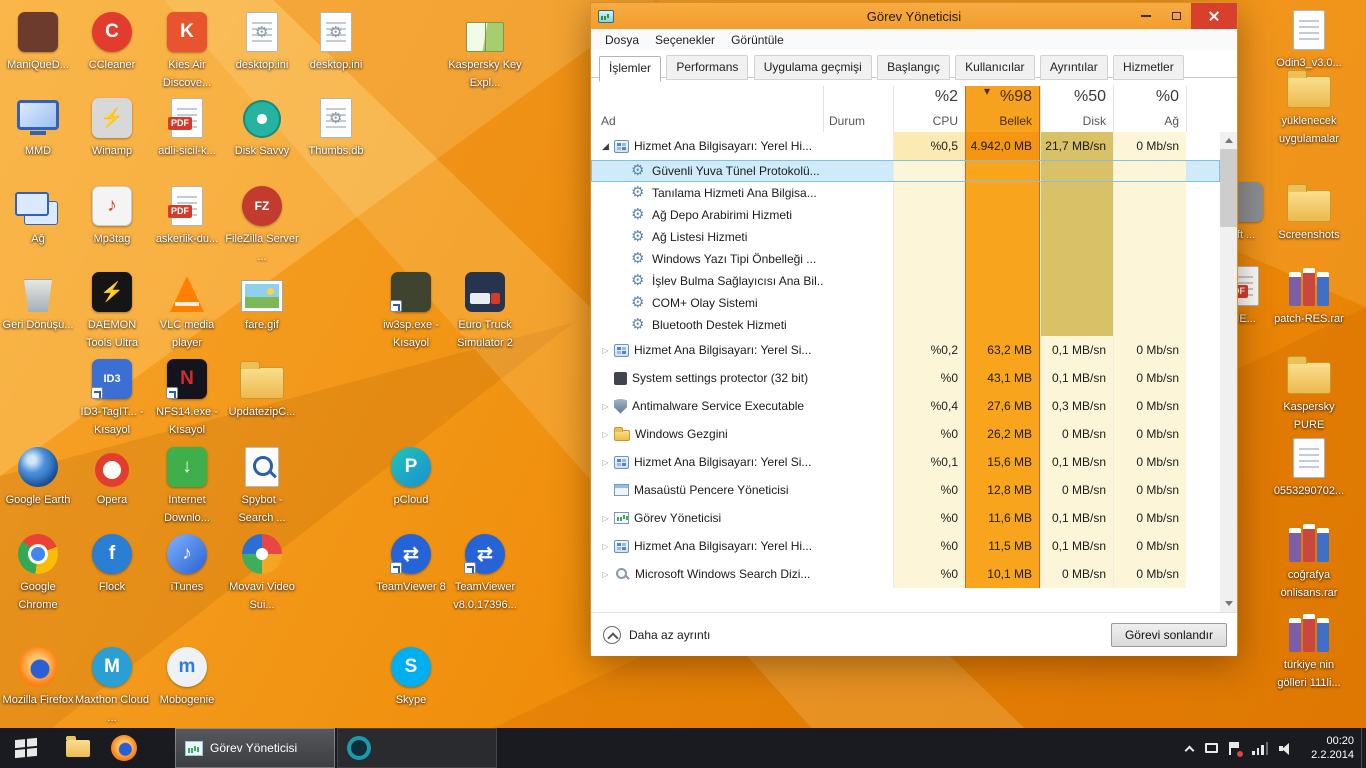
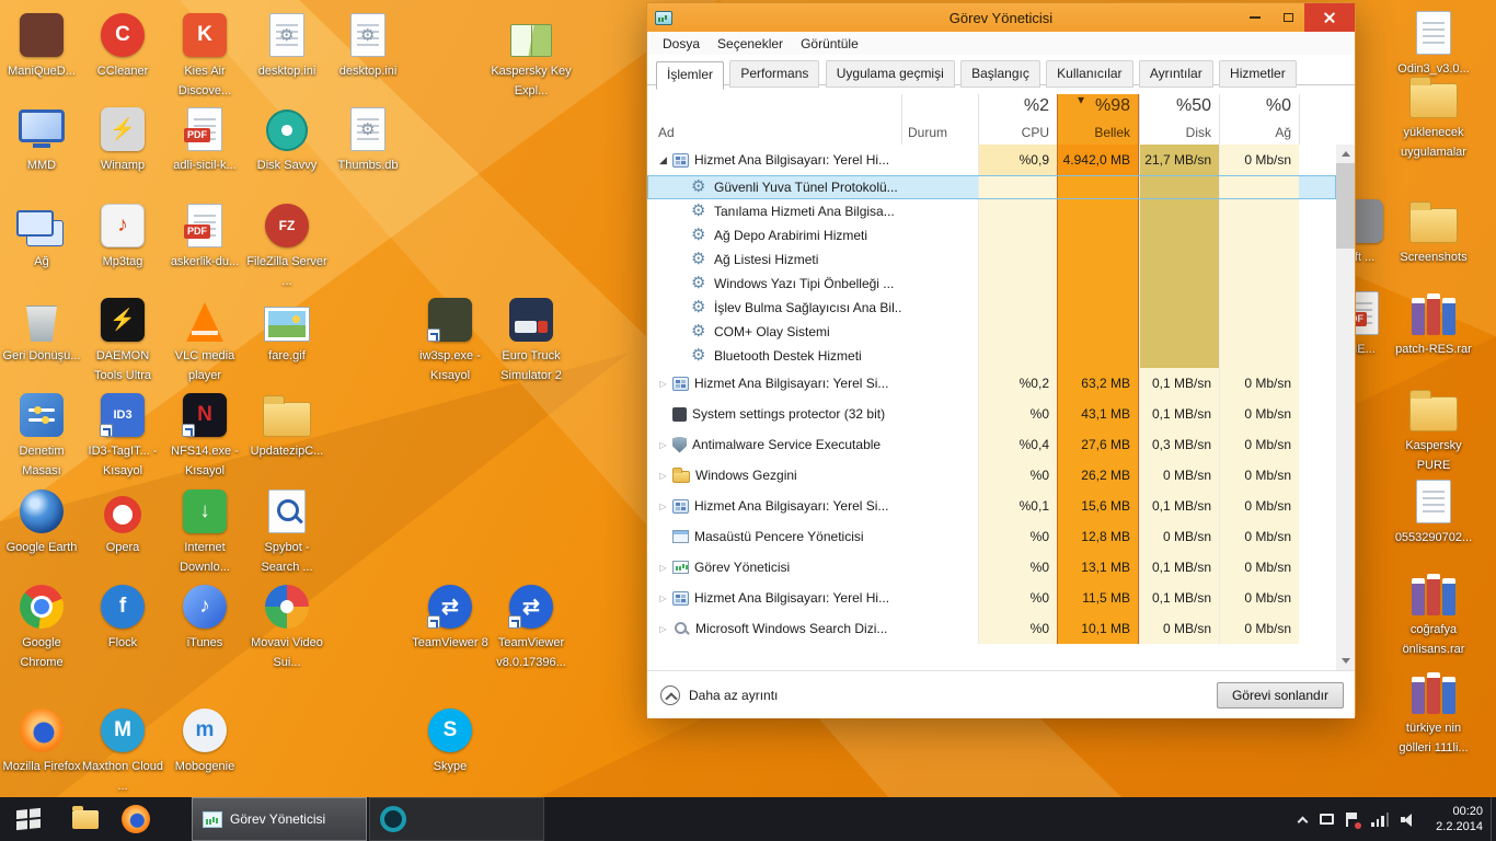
  ManiQueD...
  MMD
  Ağ
  Geri Dönüşü...
+ Denetim Masası
  Google Earth
  Google Chrome
  Mozilla Firefox
  C
  CCleaner
  ⚡
  Winamp
  ♪
  Mp3tag
  ⚡
  DAEMON Tools Ultra
  ID3
  ID3-TagIT... - Kısayol
  Opera
  f
  Flock
  M
  Maxthon Cloud ...
  K
  Kies Air Discove...
  adli-sicil-k...
  askerlik-du...
  VLC media player
  N
  NFS14.exe - Kısayol
  ↓
  Internet Downlo...
  ♪
  iTunes
  m
  Mobogenie
  desktop.ini
  Disk Savvy
  FZ
  FileZilla Server ...
  fare.gif
  UpdatezipC...
  Spybot - Search ...
  Movavi Video Sui...
  desktop.ini
  Thumbs.db
  iw3sp.exe - Kısayol
- P
- pCloud
  ⇄
  TeamViewer 8
  S
  Skype
  Kaspersky Key Expl...
  Euro Truck Simulator 2
  ⇄
  TeamViewer v8.0.17396...
  ft ...
  E...
  Odin3_v3.0...
  yüklenecek uygulamalar
  Screenshots
  patch-RES.rar
  Kaspersky PURE
  0553290702...
  coğrafya önlisans.rar
  türkiye nin gölleri 111li...
  Görev Yöneticisi
  Dosya
  Seçenekler
  Görüntüle
  İşlemler Performans Uygulama geçmişi Başlangıç Kullanıcılar Ayrıntılar Hizmetler
  Ad
  Durum
  %2
  CPU
  ▾
  %98
  Bellek
  %50
  Disk
  %0
  Ağ
  Hizmet Ana Bilgisayarı: Yerel Hi...
- %0,5
+ %0,9
  4.942,0 MB
  21,7 MB/sn
  0 Mb/sn
  Güvenli Yuva Tünel Protokolü...
  Tanılama Hizmeti Ana Bilgisa...
  Ağ Depo Arabirimi Hizmeti
  Ağ Listesi Hizmeti
  Windows Yazı Tipi Önbelleği ...
  İşlev Bulma Sağlayıcısı Ana Bil..
  COM+ Olay Sistemi
  Bluetooth Destek Hizmeti
  Hizmet Ana Bilgisayarı: Yerel Si...
  %0,2
  63,2 MB
  0,1 MB/sn
  0 Mb/sn
  System settings protector (32 bit)
  %0
  43,1 MB
  0,1 MB/sn
  0 Mb/sn
  Antimalware Service Executable
  %0,4
  27,6 MB
  0,3 MB/sn
  0 Mb/sn
  Windows Gezgini
  %0
  26,2 MB
  0 MB/sn
  0 Mb/sn
  Hizmet Ana Bilgisayarı: Yerel Si...
  %0,1
  15,6 MB
  0,1 MB/sn
  0 Mb/sn
  Masaüstü Pencere Yöneticisi
  %0
  12,8 MB
  0 MB/sn
  0 Mb/sn
  Görev Yöneticisi
  %0
- 11,6 MB
+ 13,1 MB
  0,1 MB/sn
  0 Mb/sn
  Hizmet Ana Bilgisayarı: Yerel Hi...
  %0
  11,5 MB
  0,1 MB/sn
  0 Mb/sn
  Microsoft Windows Search Dizi...
  %0
  10,1 MB
  0 MB/sn
  0 Mb/sn
  Daha az ayrıntı
  Görevi sonlandır
  Görev Yöneticisi
  00:20
  2.2.2014
